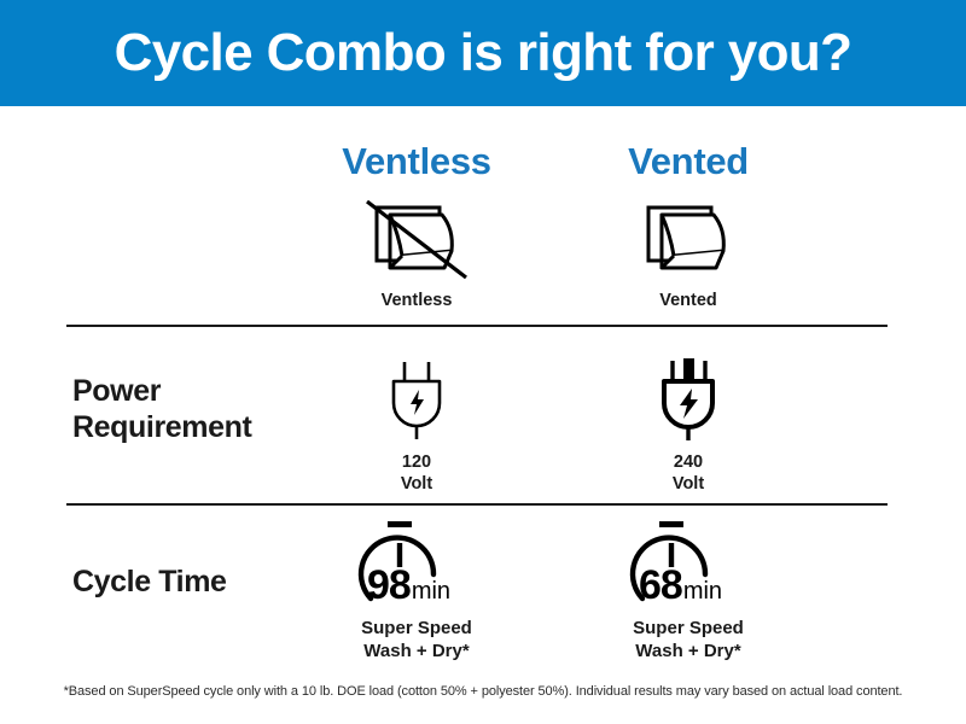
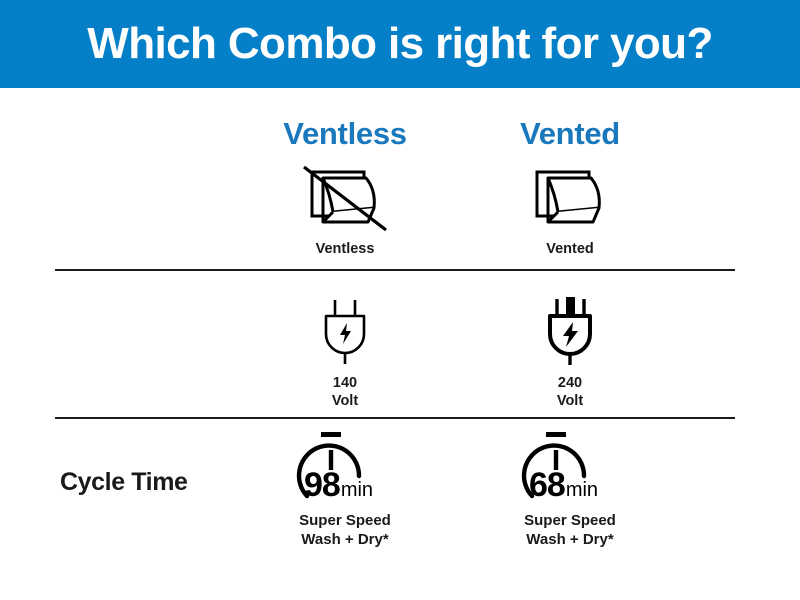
- Cycle Combo is right for you?
+ Which Combo is right for you?
  Ventless
  Vented
  Ventless
  Vented
- Power
- Requirement
- 120
+ 140
  Volt
  240
  Volt
  Cycle Time
  98
  min
  Super Speed
  Wash + Dry*
  68
  min
  Super Speed
  Wash + Dry*
- *Based on SuperSpeed cycle only with a 10 lb. DOE load (cotton 50% + polyester 50%). Individual results may vary based on actual load content.
